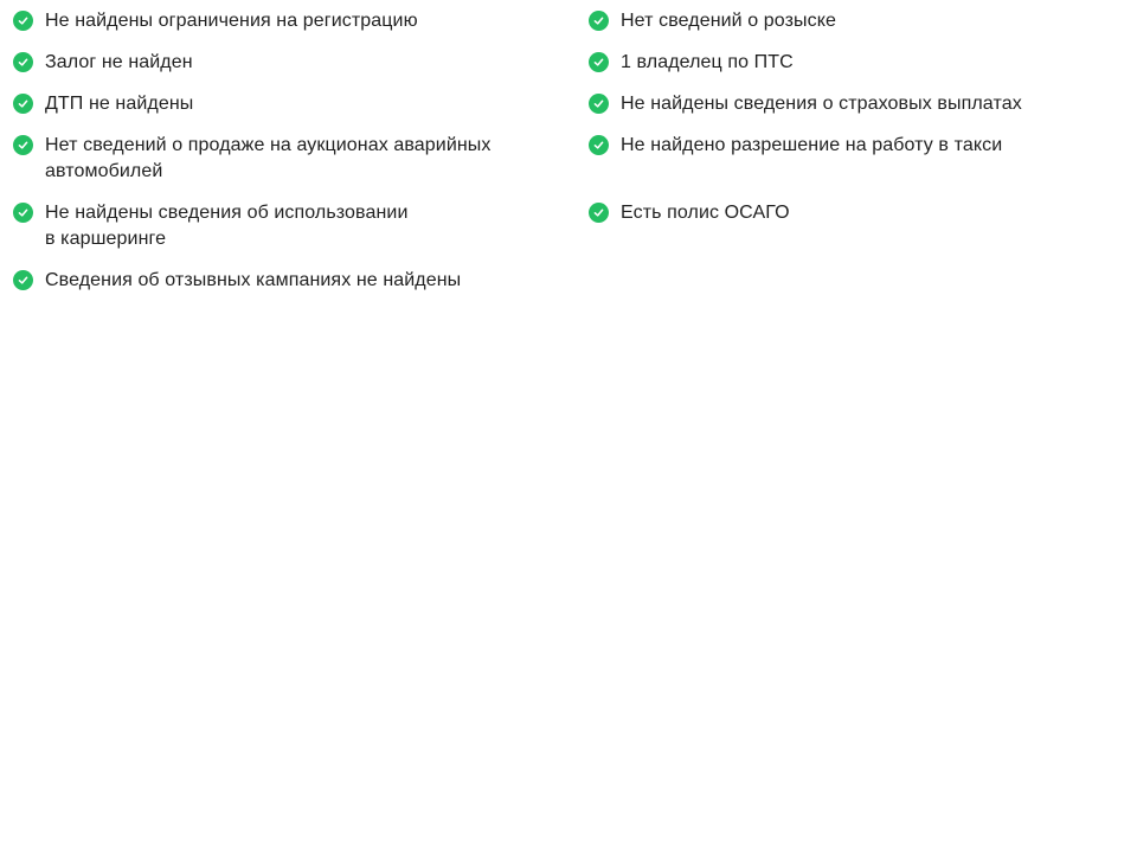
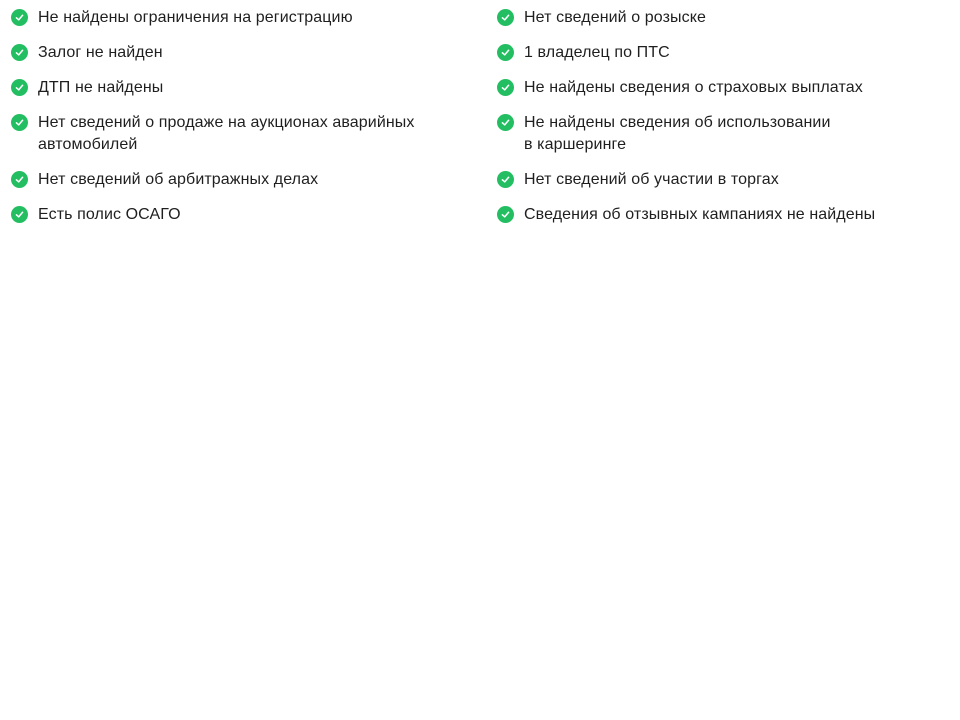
  Не найдены ограничения на регистрацию
  Нет сведений о розыске
  Залог не найден
  1 владелец по ПТС
  ДТП не найдены
  Не найдены сведения о страховых выплатах
  Нет сведений о продаже на аукционах аварийных
  автомобилей
- Не найдено разрешение на работу в такси
  Не найдены сведения об использовании
  в каршеринге
+ Нет сведений об арбитражных делах
+ Нет сведений об участии в торгах
  Есть полис ОСАГО
  Сведения об отзывных кампаниях не найдены
